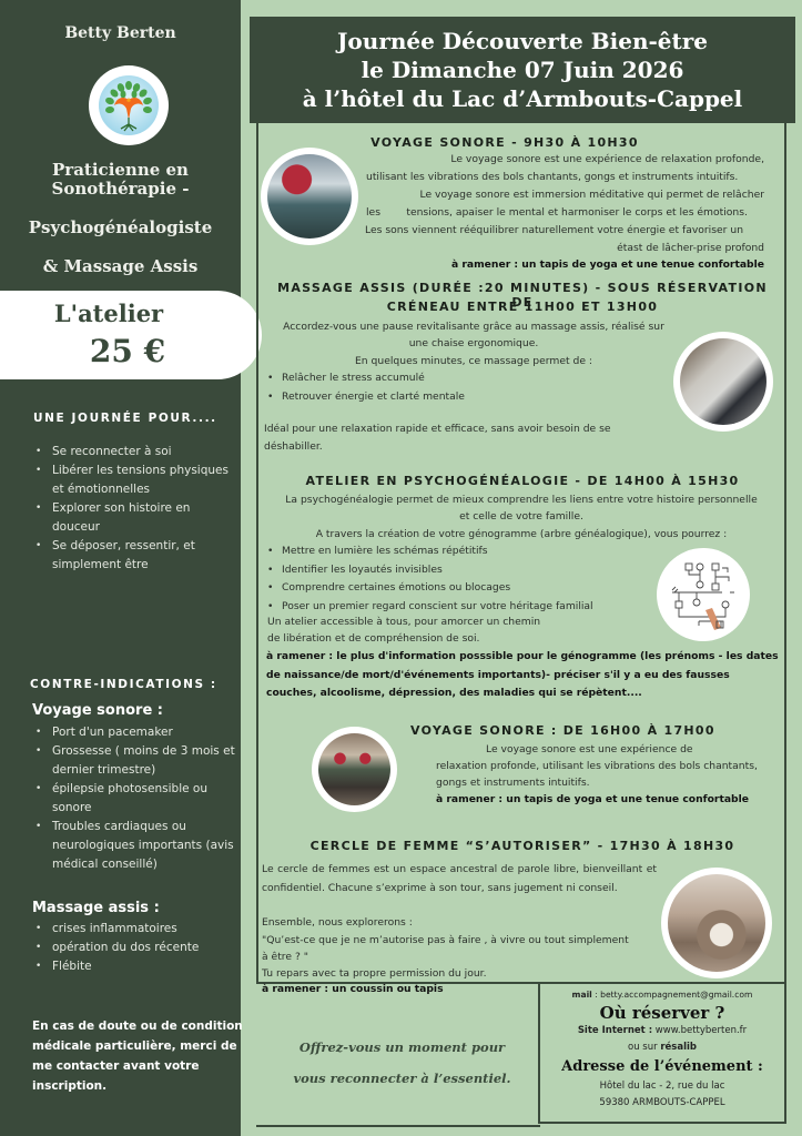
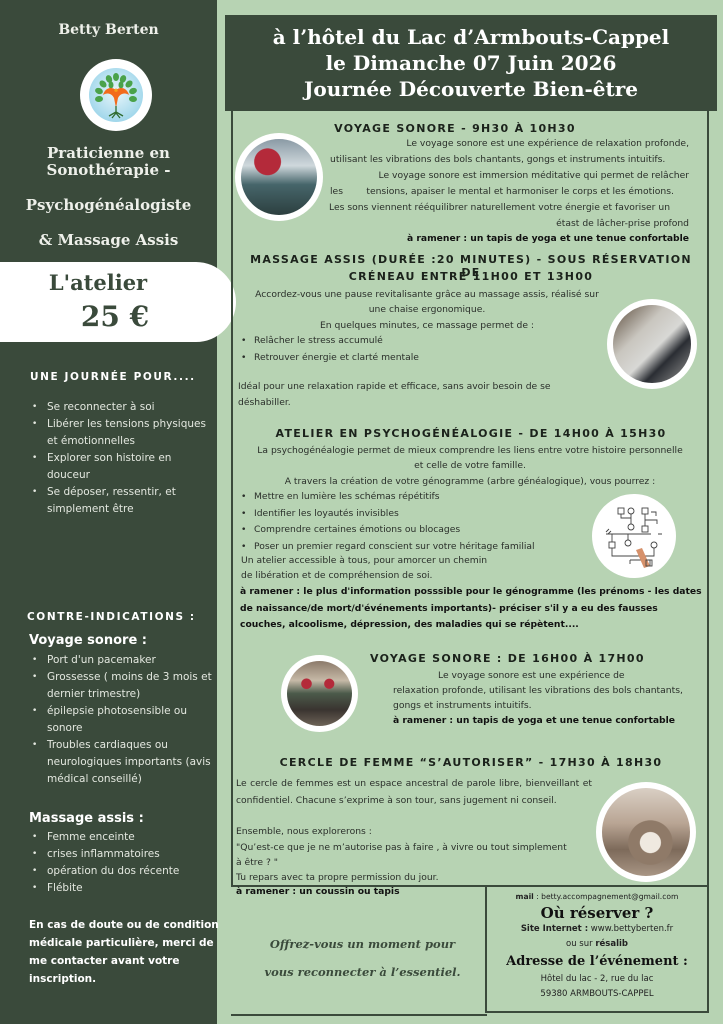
  Betty Berten
  Praticienne en
  Sonothérapie -
  Psychogénéalogiste
  & Massage Assis
  UNE JOURNÉE POUR....
  Se reconnecter à soi
  Libérer les tensions physiques et émotionnelles
  Explorer son histoire en douceur
  Se déposer, ressentir, et simplement être
  CONTRE-INDICATIONS :
  Voyage sonore :
  Port d'un pacemaker
  Grossesse ( moins de 3 mois et dernier trimestre)
  épilepsie photosensible ou sonore
  Troubles cardiaques ou neurologiques importants (avis médical conseillé)
  Massage assis :
+ Femme enceinte
  crises inflammatoires
  opération du dos récente
  Flébite
  En cas de doute ou de condition médicale particulière, merci de me contacter avant votre inscription.
  L'atelier
  25 €
- Journée Découverte Bien-être
+ à l’hôtel du Lac d’Armbouts-Cappel
  le Dimanche 07 Juin 2026
- à l’hôtel du Lac d’Armbouts-Cappel
+ Journée Découverte Bien-être
  VOYAGE SONORE - 9H30 À 10H30
  Le voyage sonore est une expérience de relaxation profonde,
  utilisant les vibrations des bols chantants, gongs et instruments intuitifs.
  Le voyage sonore est immersion méditative qui permet de relâcher
  les tensions, apaiser le mental et harmoniser le corps et les émotions.
  Les sons viennent rééquilibrer naturellement votre énergie et favoriser un
  étast de lâcher-prise profond
  à ramener : un tapis de yoga et une tenue confortable
  MASSAGE ASSIS (DURÉE :20 MINUTES) - SOUS RÉSERVATION DE
  CRÉNEAU ENTRE 11H00 ET 13H00
  Accordez-vous une pause revitalisante grâce au massage assis, réalisé sur
  une chaise ergonomique.
  En quelques minutes, ce massage permet de :
  Relâcher le stress accumulé
  Retrouver énergie et clarté mentale
  Idéal pour une relaxation rapide et efficace, sans avoir besoin de se
  déshabiller.
  ATELIER EN PSYCHOGÉNÉALOGIE - DE 14H00 À 15H30
  La psychogénéalogie permet de mieux comprendre les liens entre votre histoire personnelle
  et celle de votre famille.
  A travers la création de votre génogramme (arbre généalogique), vous pourrez :
  Mettre en lumière les schémas répétitifs
  Identifier les loyautés invisibles
  Comprendre certaines émotions ou blocages
  Poser un premier regard conscient sur votre héritage familial
  Un atelier accessible à tous, pour amorcer un chemin
  de libération et de compréhension de soi.
  à ramener : le plus d'information posssible pour le génogramme (les prénoms - les dates de naissance/de mort/d'événements importants)- préciser s'il y a eu des fausses couches, alcoolisme, dépression, des maladies qui se répètent....
  VOYAGE SONORE : DE 16H00 À 17H00
  Le voyage sonore est une expérience de
  relaxation profonde, utilisant les vibrations des bols chantants,
  gongs et instruments intuitifs.
  à ramener : un tapis de yoga et une tenue confortable
  CERCLE DE FEMME “S’AUTORISER” - 17H30 À 18H30
  Le cercle de femmes est un espace ancestral de parole libre, bienveillant et confidentiel. Chacune s’exprime à son tour, sans jugement ni conseil.
  Ensemble, nous explorerons :
  "Qu’est-ce que je ne m’autorise pas à faire , à vivre ou tout simplement
  à être ? "
  Tu repars avec ta propre permission du jour.
  à ramener : un coussin ou tapis
  Offrez-vous un moment pour
  vous reconnecter à l’essentiel.
  mail : betty.accompagnement@gmail.com
  Où réserver ?
  Site Internet : www.bettyberten.fr
  ou sur résalib
  Adresse de l’événement :
  Hôtel du lac - 2, rue du lac
  59380 ARMBOUTS-CAPPEL
